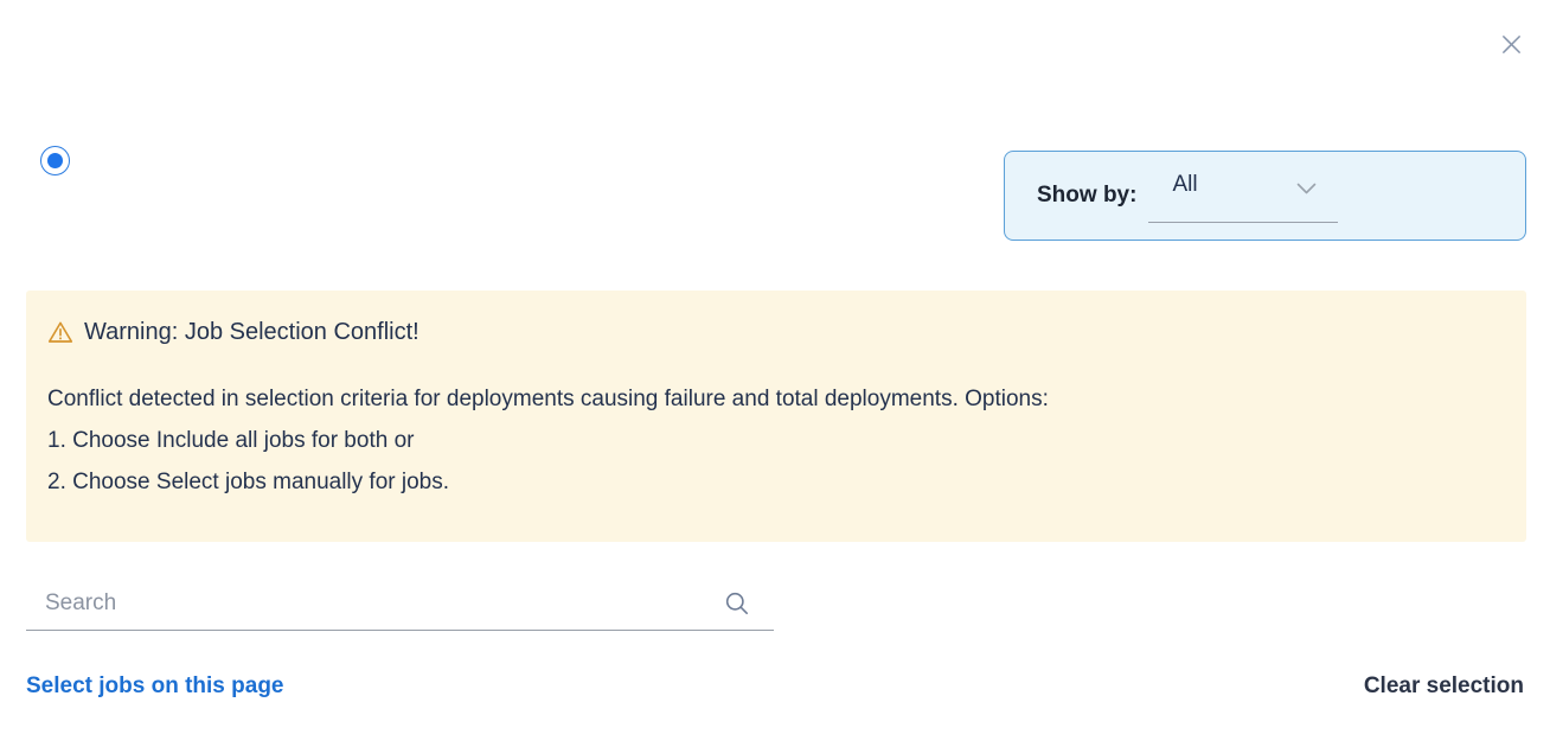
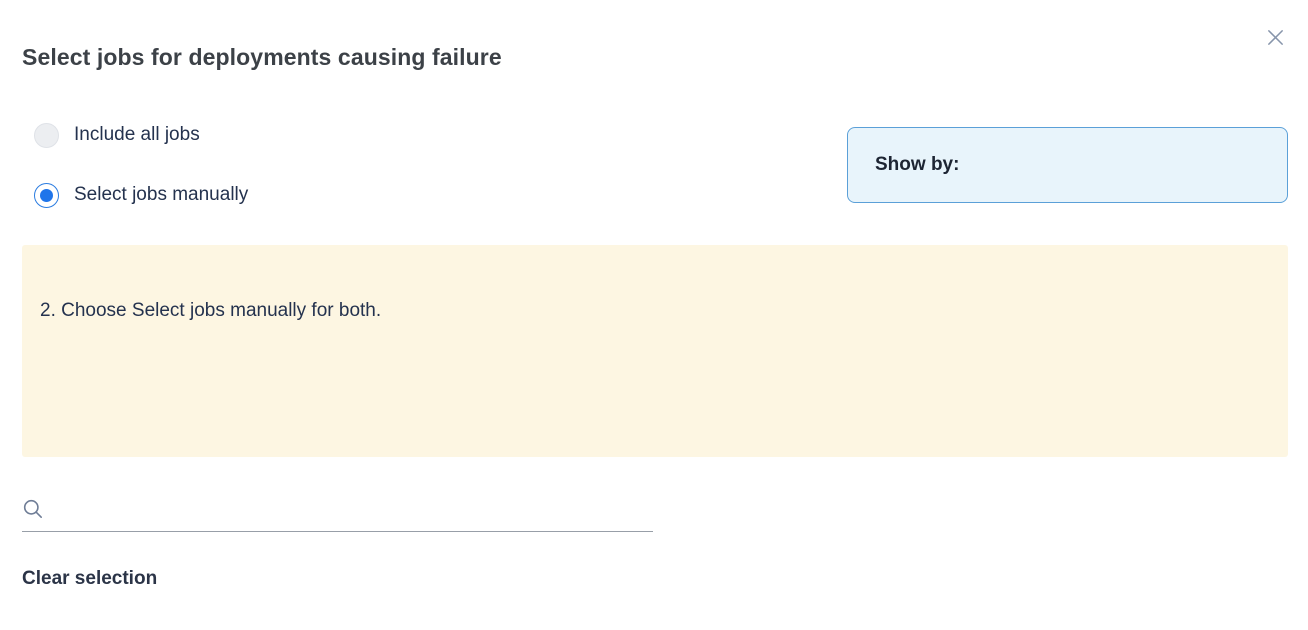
+ Select jobs for deployments causing failure
+ Include all jobs
+ Select jobs manually
  Show by:
- All
- Warning: Job Selection Conflict!
- Conflict detected in selection criteria for deployments causing failure and total deployments. Options:
- 1. Choose Include all jobs for both or
- 2. Choose Select jobs manually for jobs.
+ 2. Choose Select jobs manually for both.
- Search
- Select jobs on this page
  Clear selection
